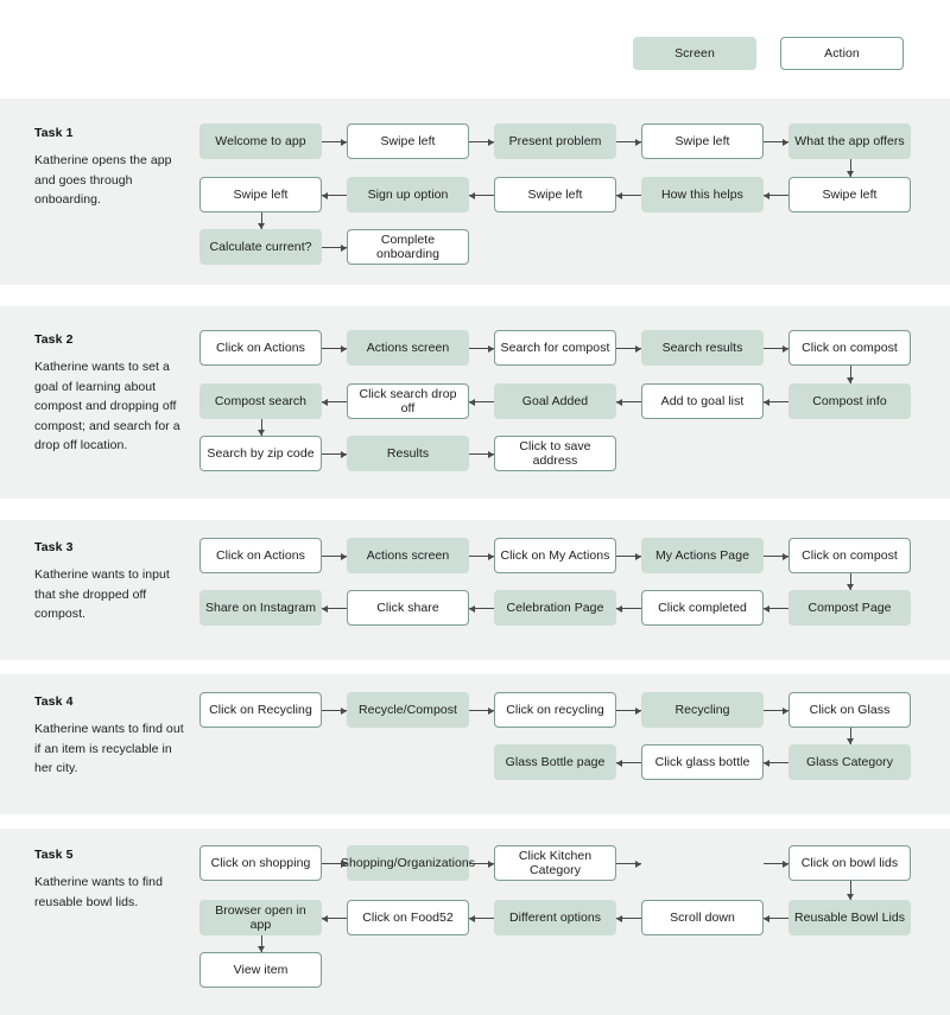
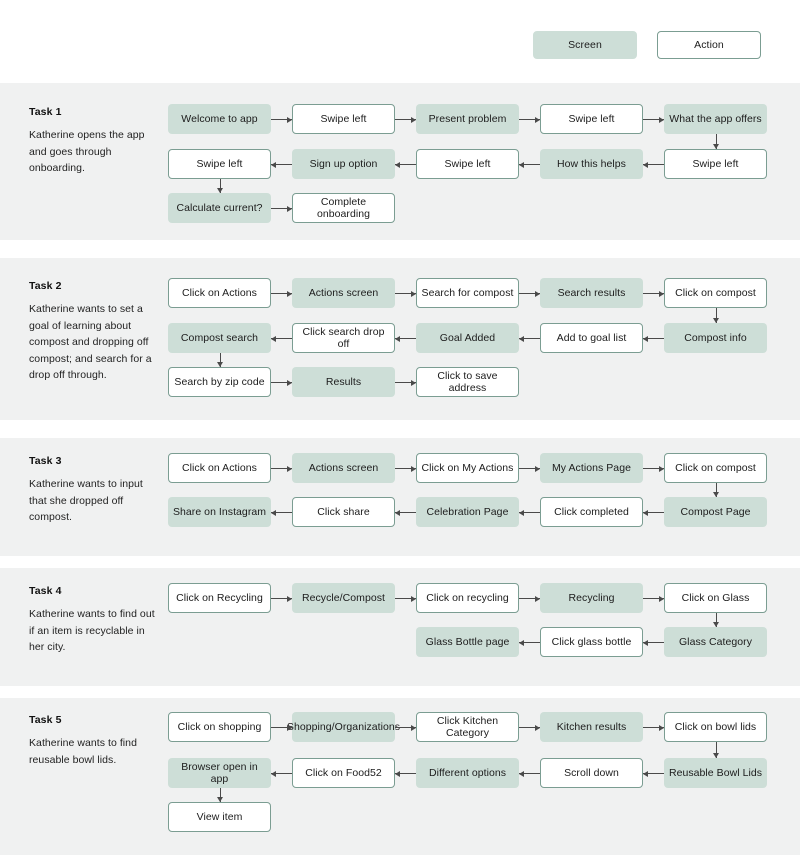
  Screen
  Action
  Task 1
  Katherine opens the app and goes through onboarding.
  Welcome to app
  Swipe left
  Present problem
  Swipe left
  What the app offers
  Swipe left
  Sign up option
  Swipe left
  How this helps
  Swipe left
  Calculate current?
  Complete onboarding
  Task 2
- Katherine wants to set a goal of learning about compost and dropping off compost; and search for a drop off location.
+ Katherine wants to set a goal of learning about compost and dropping off compost; and search for a drop off through.
  Click on Actions
  Actions screen
  Search for compost
  Search results
  Click on compost
  Compost search
  Click search drop off
  Goal Added
  Add to goal list
  Compost info
  Search by zip code
  Results
  Click to save address
  Task 3
  Katherine wants to input that she dropped off compost.
  Click on Actions
  Actions screen
  Click on My Actions
  My Actions Page
  Click on compost
  Share on Instagram
  Click share
  Celebration Page
  Click completed
  Compost Page
  Task 4
  Katherine wants to find out if an item is recyclable in her city.
  Click on Recycling
  Recycle/Compost
  Click on recycling
  Recycling
  Click on Glass
  Glass Bottle page
  Click glass bottle
  Glass Category
  Task 5
  Katherine wants to find reusable bowl lids.
  Click on shopping
  hopping/Organization
  Click Kitchen Category
+ Kitchen results
  Click on bowl lids
  Browser open in app
  Click on Food52
  Different options
  Scroll down
  Reusable Bowl Lids
  View item
